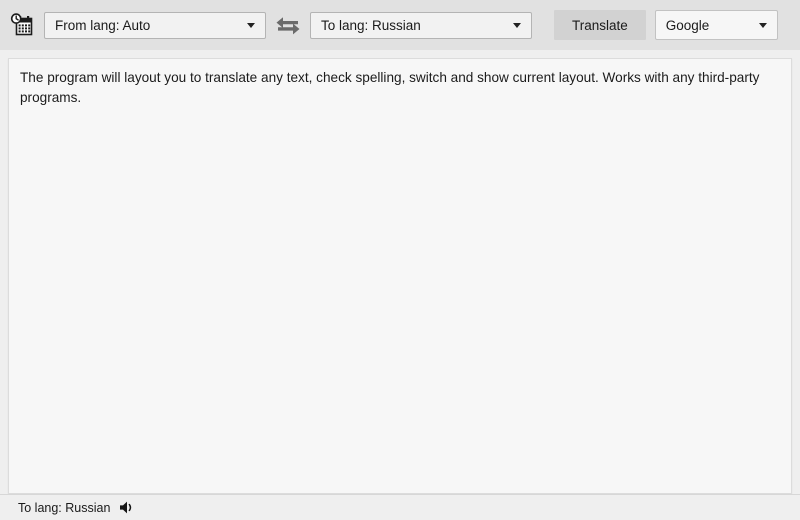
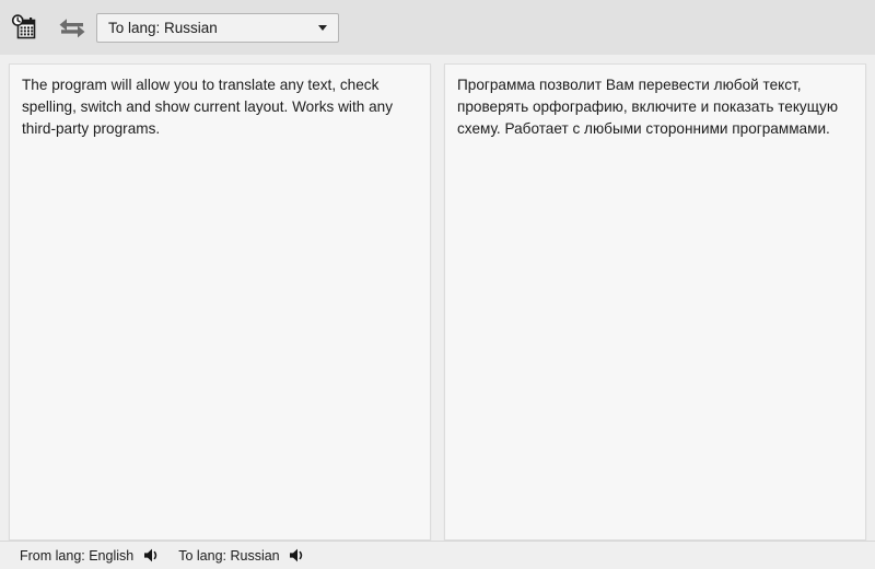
- From lang: Auto
  To lang: Russian
- Translate
- Google
- The program will layout you to translate any text, check spelling, switch and show current layout. Works with any third-party programs.
+ The program will allow you to translate any text, check spelling, switch and show current layout. Works with any third-party programs.
+ Программа позволит Вам перевести любой текст, проверять орфографию, включите и показать текущую схему. Работает с любыми сторонними программами.
+ From lang: English
  To lang: Russian
